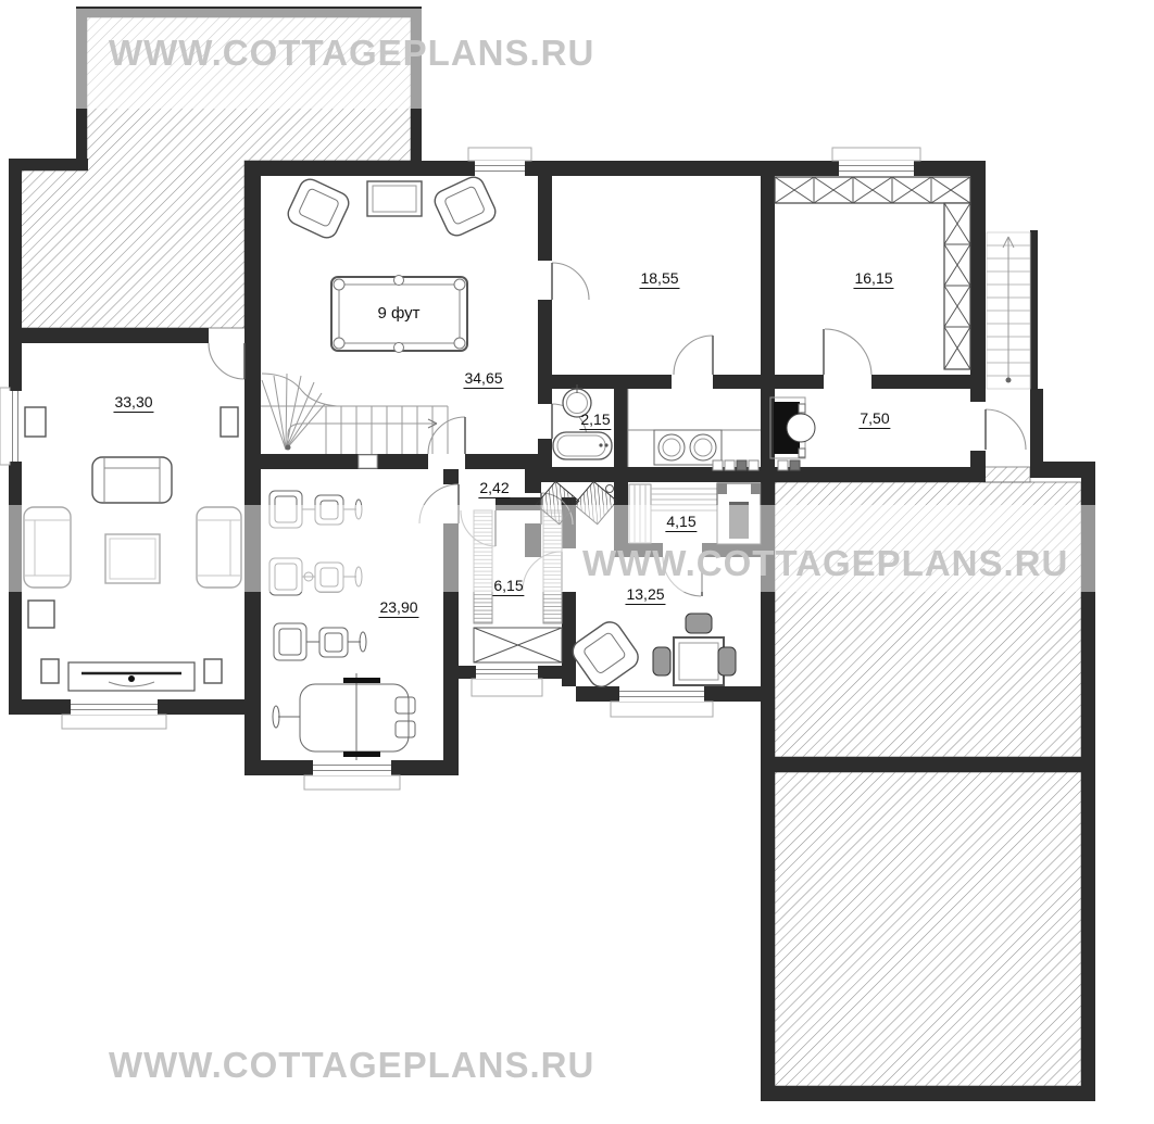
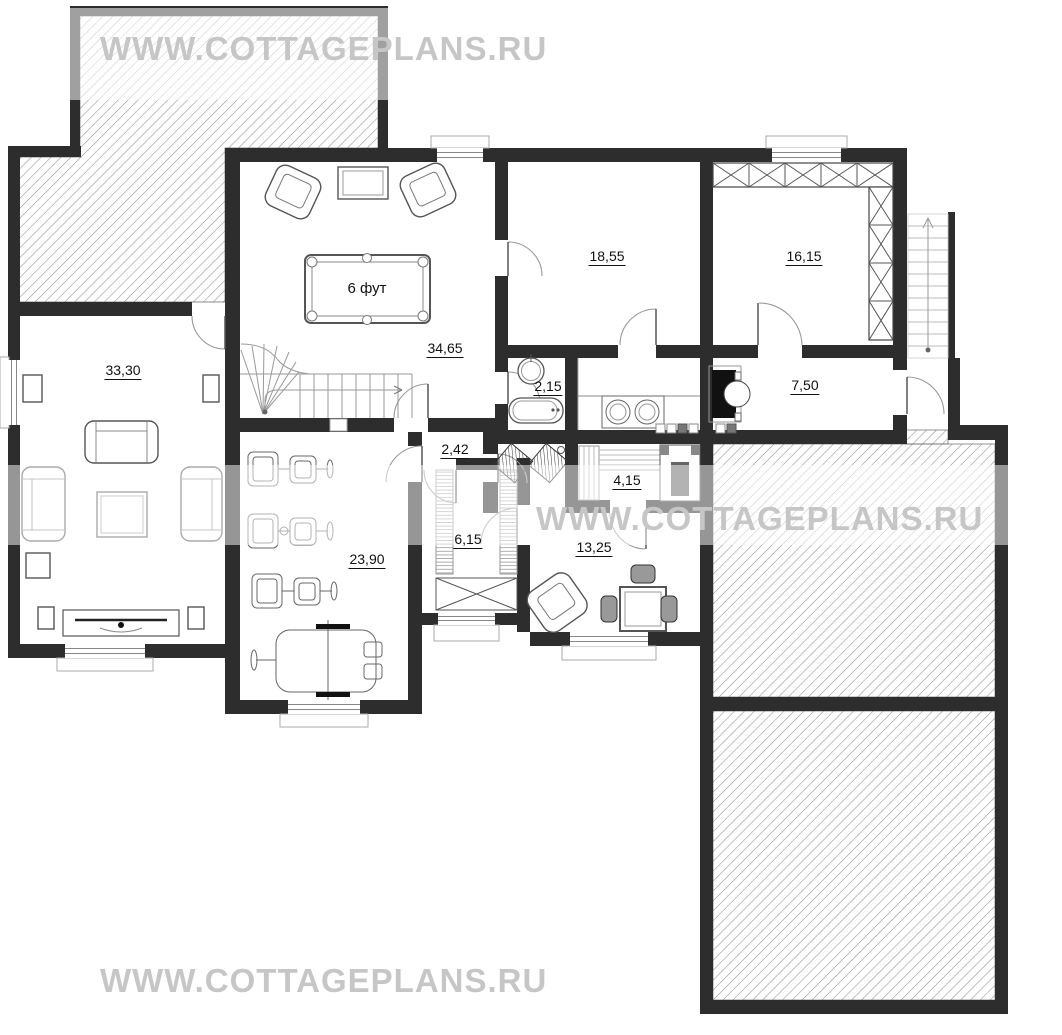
  WWW.COTTAGEPLANS.RU
  WWW.COTTAGEPLANS.RU
  WWW.COTTAGEPLANS.RU
  33,30
  34,65
- 9 фут
+ 6 фут
  18,55
  16,15
  2,15
  7,50
  2,42
  4,15
  6,15
  23,90
  13,25
